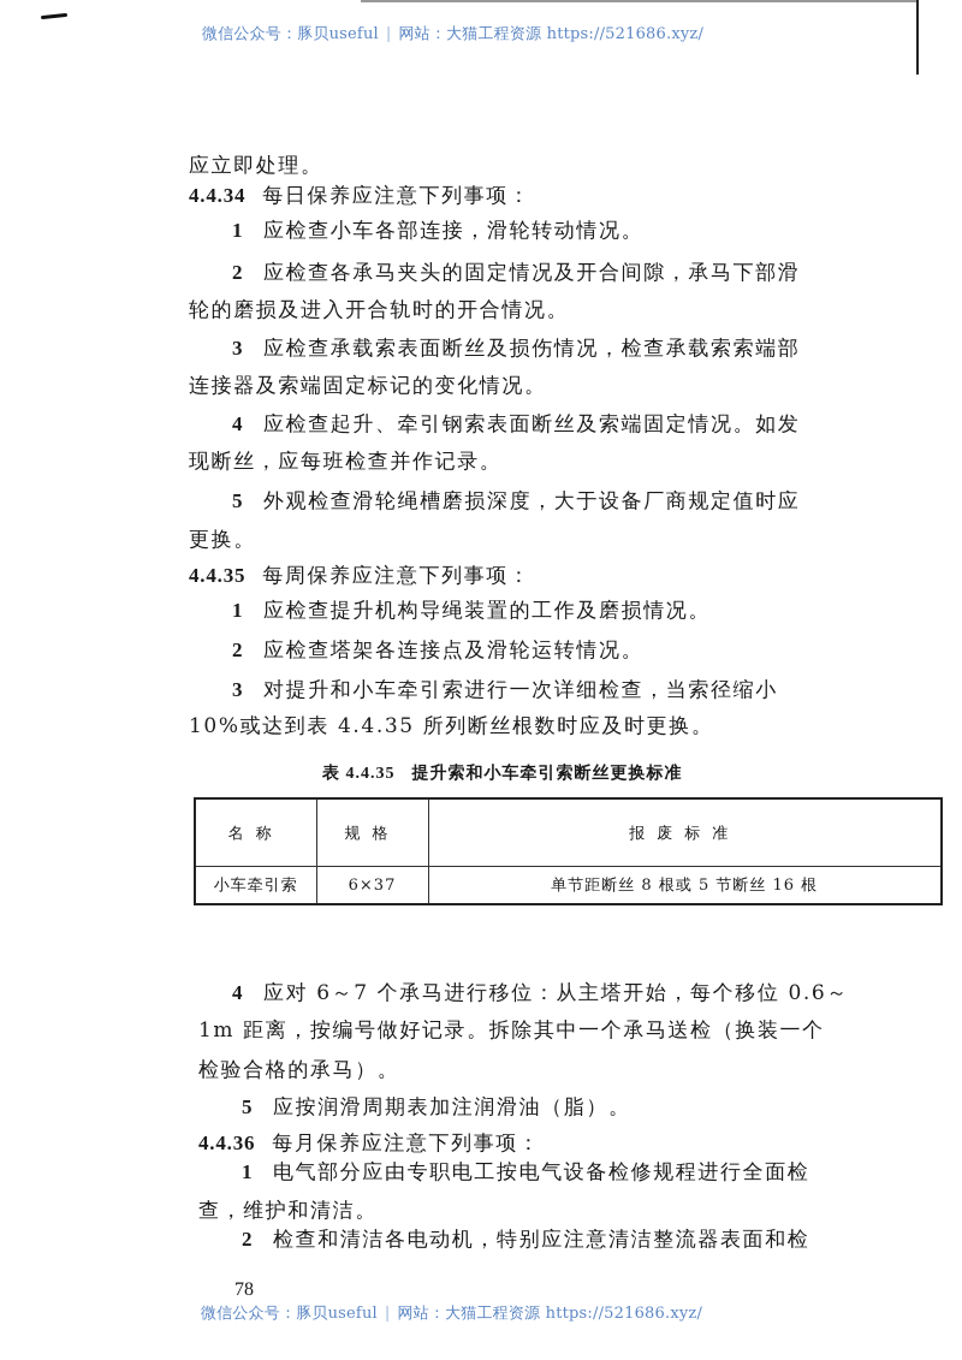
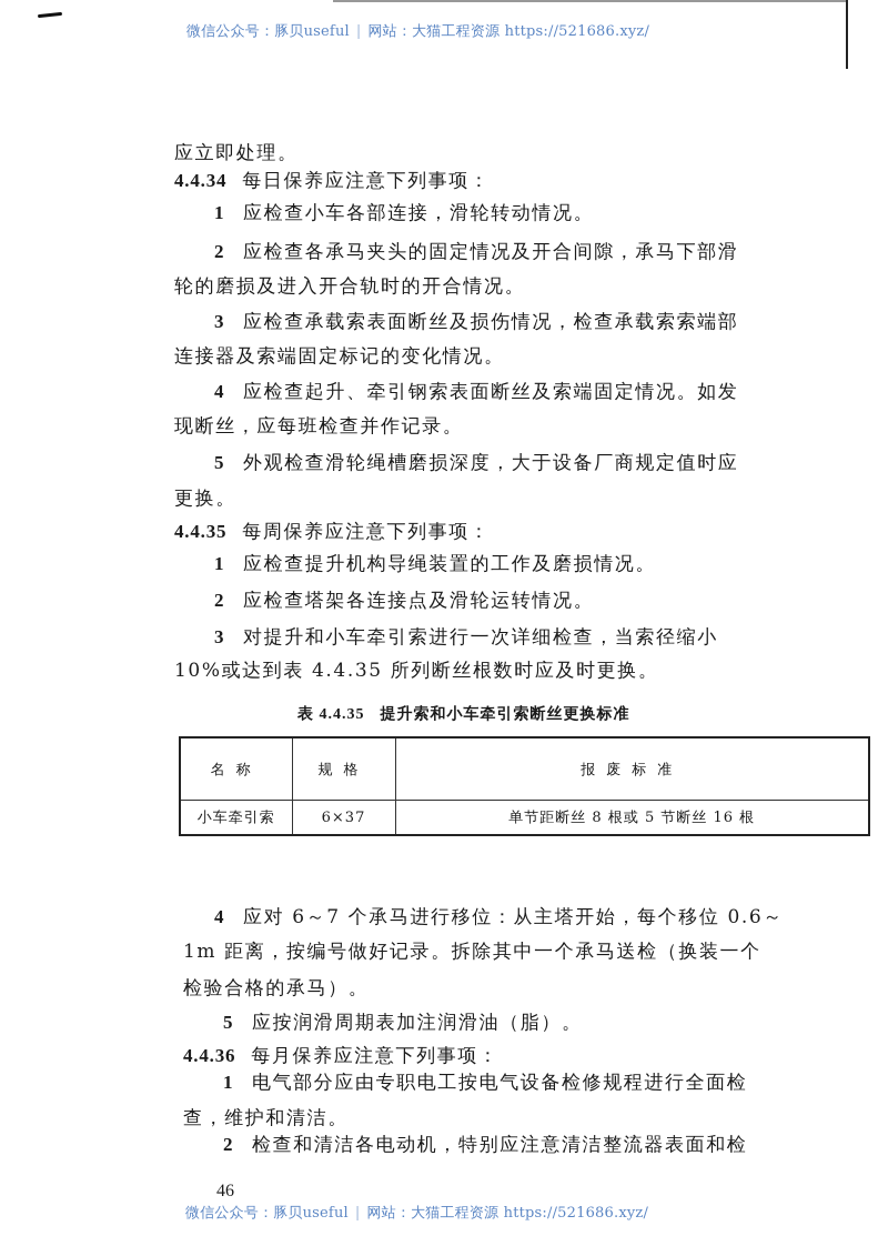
  微信公众号：豚贝useful | 网站：大猫工程资源 https://521686.xyz/
  应立即处理。
  4.4.34 每日保养应注意下列事项：
  1 应检查小车各部连接，滑轮转动情况。
  2 应检查各承马夹头的固定情况及开合间隙，承马下部滑
  轮的磨损及进入开合轨时的开合情况。
  3 应检查承载索表面断丝及损伤情况，检查承载索索端部
  连接器及索端固定标记的变化情况。
  4 应检查起升、牵引钢索表面断丝及索端固定情况。如发
  现断丝，应每班检查并作记录。
  5 外观检查滑轮绳槽磨损深度，大于设备厂商规定值时应
  更换。
  4.4.35 每周保养应注意下列事项：
  1 应检查提升机构导绳装置的工作及磨损情况。
  2 应检查塔架各连接点及滑轮运转情况。
  3 对提升和小车牵引索进行一次详细检查，当索径缩小
  10%或达到表 4.4.35 所列断丝根数时应及时更换。
  表 4.4.35 提升索和小车牵引索断丝更换标准
  名称	规格	报废标准
  小车牵引索	6×37	单节距断丝 8 根或 5 节断丝 16 根
  4 应对 6～7 个承马进行移位：从主塔开始，每个移位 0.6～
  1m 距离，按编号做好记录。拆除其中一个承马送检（换装一个
  检验合格的承马）。
  5 应按润滑周期表加注润滑油（脂）。
  4.4.36 每月保养应注意下列事项：
  1 电气部分应由专职电工按电气设备检修规程进行全面检
  查，维护和清洁。
  2 检查和清洁各电动机，特别应注意清洁整流器表面和检
- 78
+ 46
  微信公众号：豚贝useful | 网站：大猫工程资源 https://521686.xyz/
